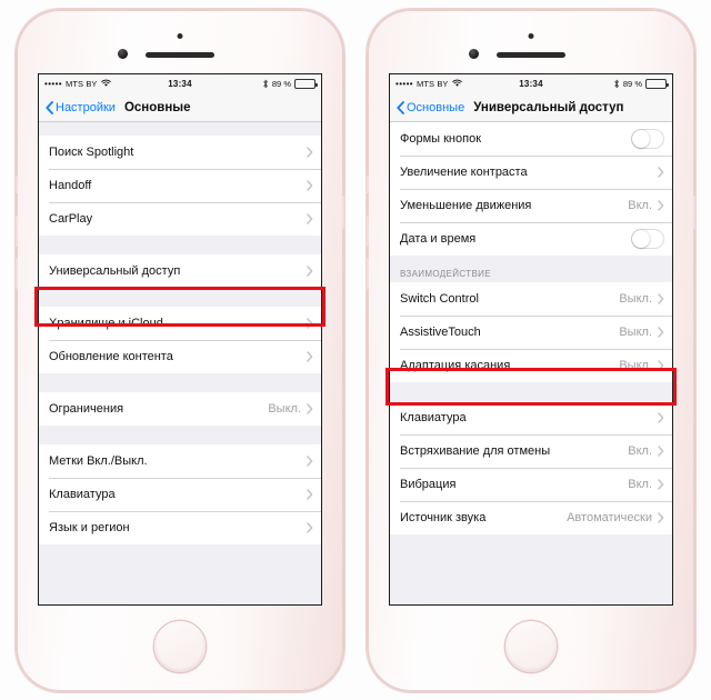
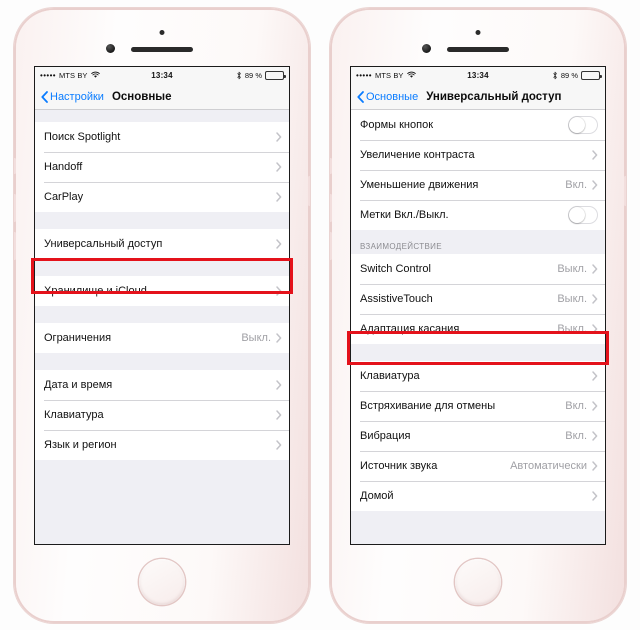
  •••••
  MTS BY
  13:34
  89 %
  Настройки
  Основные
  Поиск Spotlight
  Handoff
  CarPlay
  Универсальный доступ
  Хранилище и iCloud
- Обновление контента
  Ограничения
  Выкл.
- Метки Вкл./Выкл.
+ Дата и время
  Клавиатура
  Язык и регион
  •••••
  MTS BY
  13:34
  89 %
  Основные
  Универсальный доступ
  Формы кнопок
  Увеличение контраста
  Уменьшение движения
  Вкл.
- Дата и время
+ Метки Вкл./Выкл.
  ВЗАИМОДЕЙСТВИЕ
  Switch Control
  Выкл.
  AssistiveTouch
  Выкл.
  Адаптация касания
  Выкл.
  Клавиатура
  Встряхивание для отмены
  Вкл.
  Вибрация
  Вкл.
  Источник звука
  Автоматически
+ Домой
